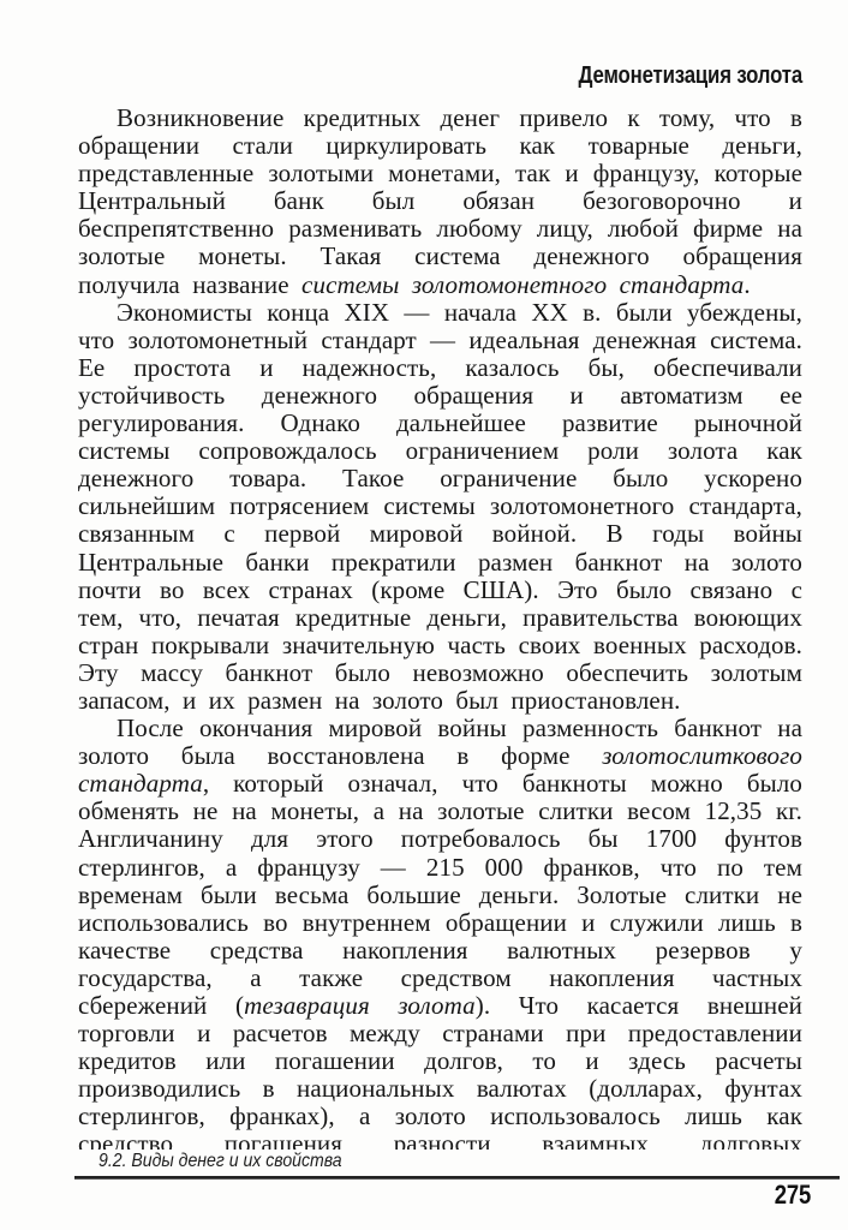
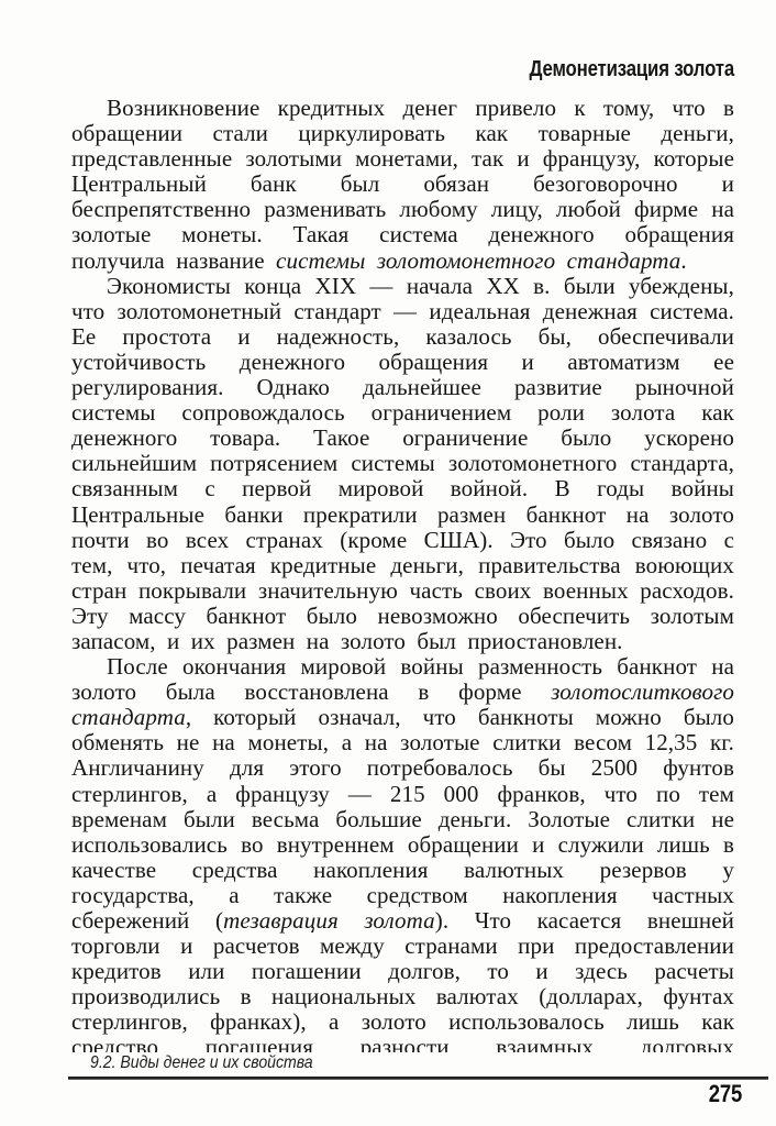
  Демонетизация золота
  Возникновение кредитных денег привело к тому, что в обращении стали циркулировать как товарные деньги, представленные золотыми монетами, так и французу, которые Центральный банк был обязан безоговорочно и беспрепятственно разменивать любому лицу, любой фирме на золотые монеты. Такая система денежного обращения получила название системы золотомонетного стандарта.
  Экономисты конца XIX — начала XX в. были убеждены, что золотомонетный стандарт — идеальная денежная система. Ее простота и надежность, казалось бы, обеспечивали устойчивость денежного обращения и автоматизм ее регулирования. Однако дальнейшее развитие рыночной системы сопровождалось ограничением роли золота как денежного товара. Такое ограничение было ускорено сильнейшим потрясением системы золотомонетного стандарта, связанным с первой мировой войной. В годы войны Центральные банки прекратили размен банкнот на золото почти во всех странах (кроме США). Это было связано с тем, что, печатая кредитные деньги, правительства воюющих стран покрывали значительную часть своих военных расходов. Эту массу банкнот было невозможно обеспечить золотым запасом, и их размен на золото был приостановлен.
- После окончания мировой войны разменность банкнот на золото была восстановлена в форме золотослиткового стандарта, который означал, что банкноты можно было обменять не на монеты, а на золотые слитки весом 12,35 кг. Англичанину для этого потребовалось бы 1700 фунтов стерлингов, а французу — 215 000 франков, что по тем временам были весьма большие деньги. Золотые слитки не использовались во внутреннем обращении и служили лишь в качестве средства накопления валютных резервов у государства, а также средством накопления частных сбережений (тезаврация золота). Что касается внешней торговли и расчетов между странами при предоставлении кредитов или погашении долгов, то и здесь расчеты производились в национальных валютах (долларах, фунтах стерлингов, франках), а золото использовалось лишь как средство погашения разности взаимных долговых
+ После окончания мировой войны разменность банкнот на золото была восстановлена в форме золотослиткового стандарта, который означал, что банкноты можно было обменять не на монеты, а на золотые слитки весом 12,35 кг. Англичанину для этого потребовалось бы 2500 фунтов стерлингов, а французу — 215 000 франков, что по тем временам были весьма большие деньги. Золотые слитки не использовались во внутреннем обращении и служили лишь в качестве средства накопления валютных резервов у государства, а также средством накопления частных сбережений (тезаврация золота). Что касается внешней торговли и расчетов между странами при предоставлении кредитов или погашении долгов, то и здесь расчеты производились в национальных валютах (долларах, фунтах стерлингов, франках), а золото использовалось лишь как средство погашения разности взаимных долговых
  9.2. Виды денег и их свойства
  275
